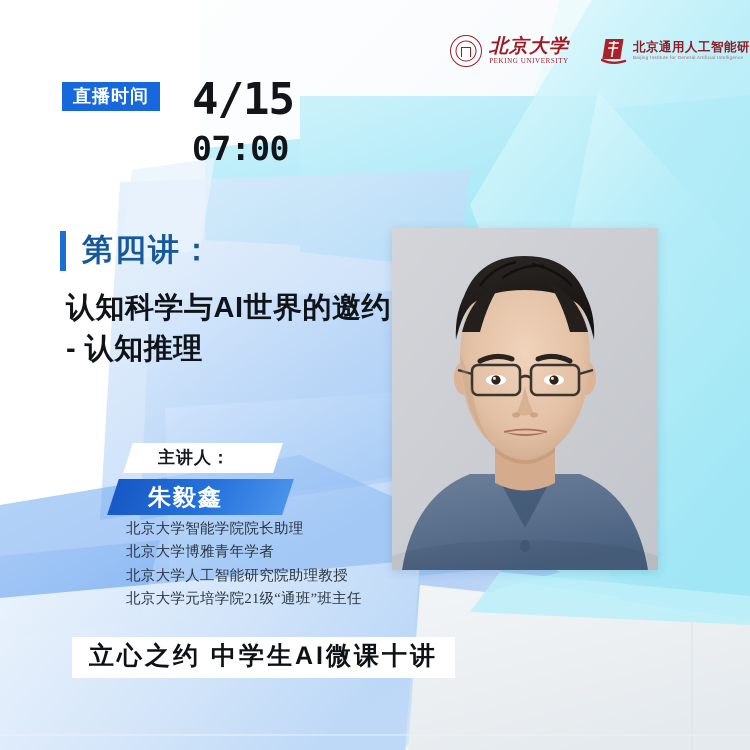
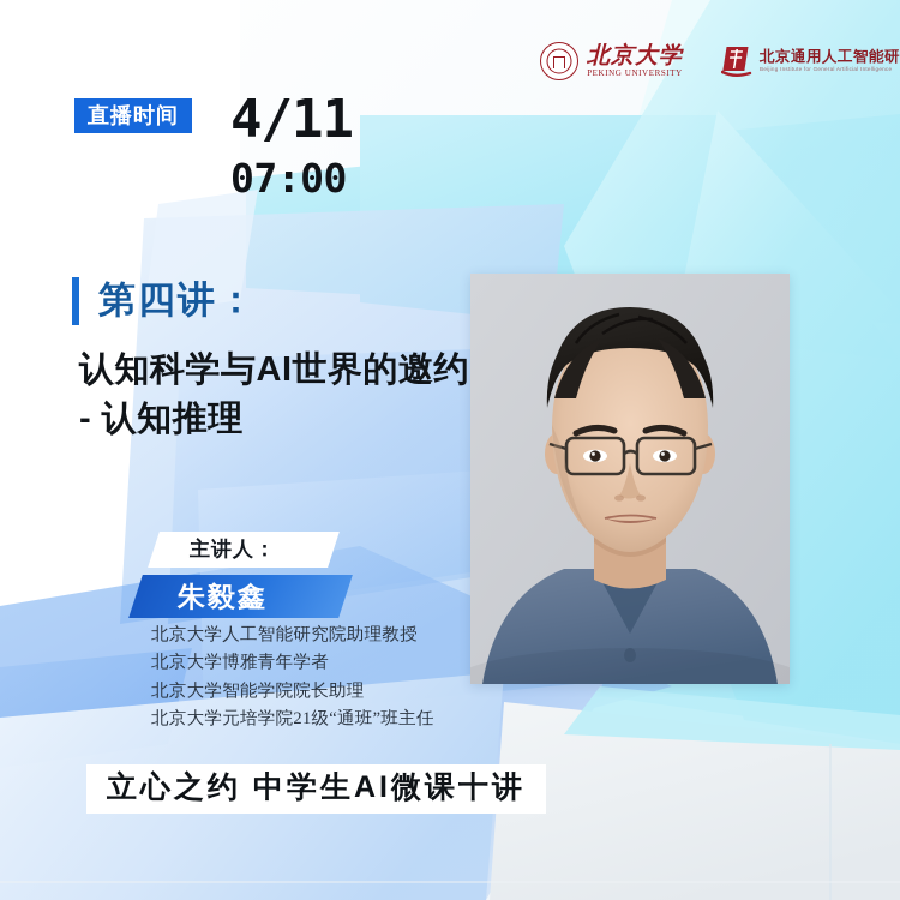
  北京大学
  PEKING UNIVERSITY
  北京通用人工智能研
  直播时间
- 4/15
+ 4/11
  07:00
  第四讲：
  认知科学与AI世界的邀约 - 认知推理
  主讲人：
  朱毅鑫
- 北京大学智能学院院长助理
+ 北京大学人工智能研究院助理教授
  北京大学博雅青年学者
- 北京大学人工智能研究院助理教授
+ 北京大学智能学院院长助理
  北京大学元培学院21级“通班”班主任
  立心之约 中学生AI微课十讲
